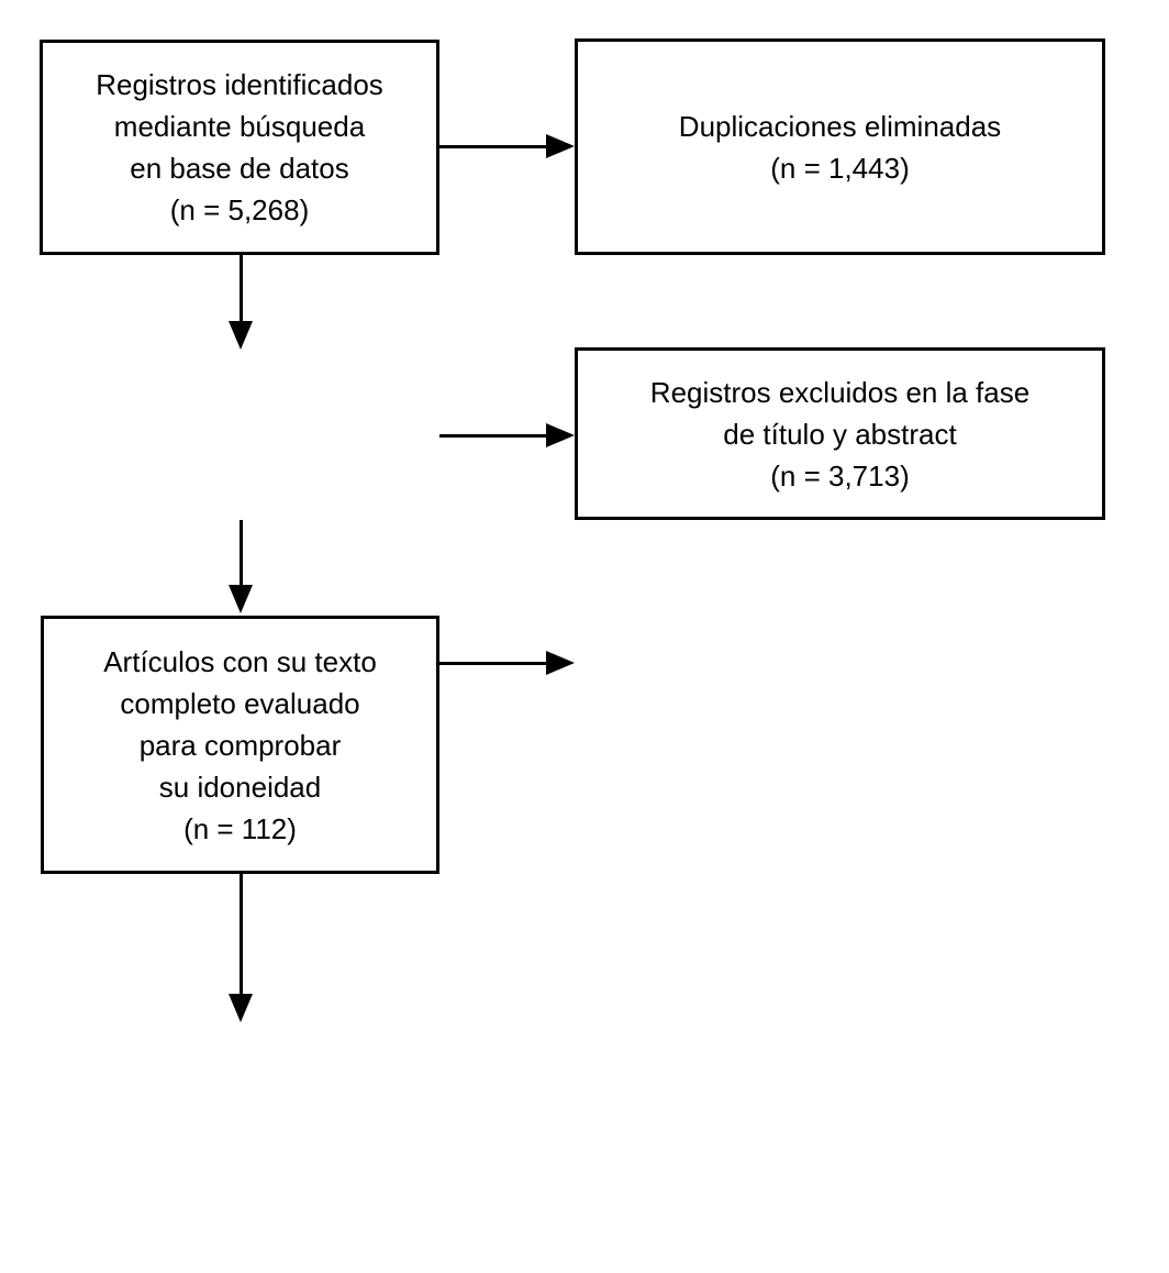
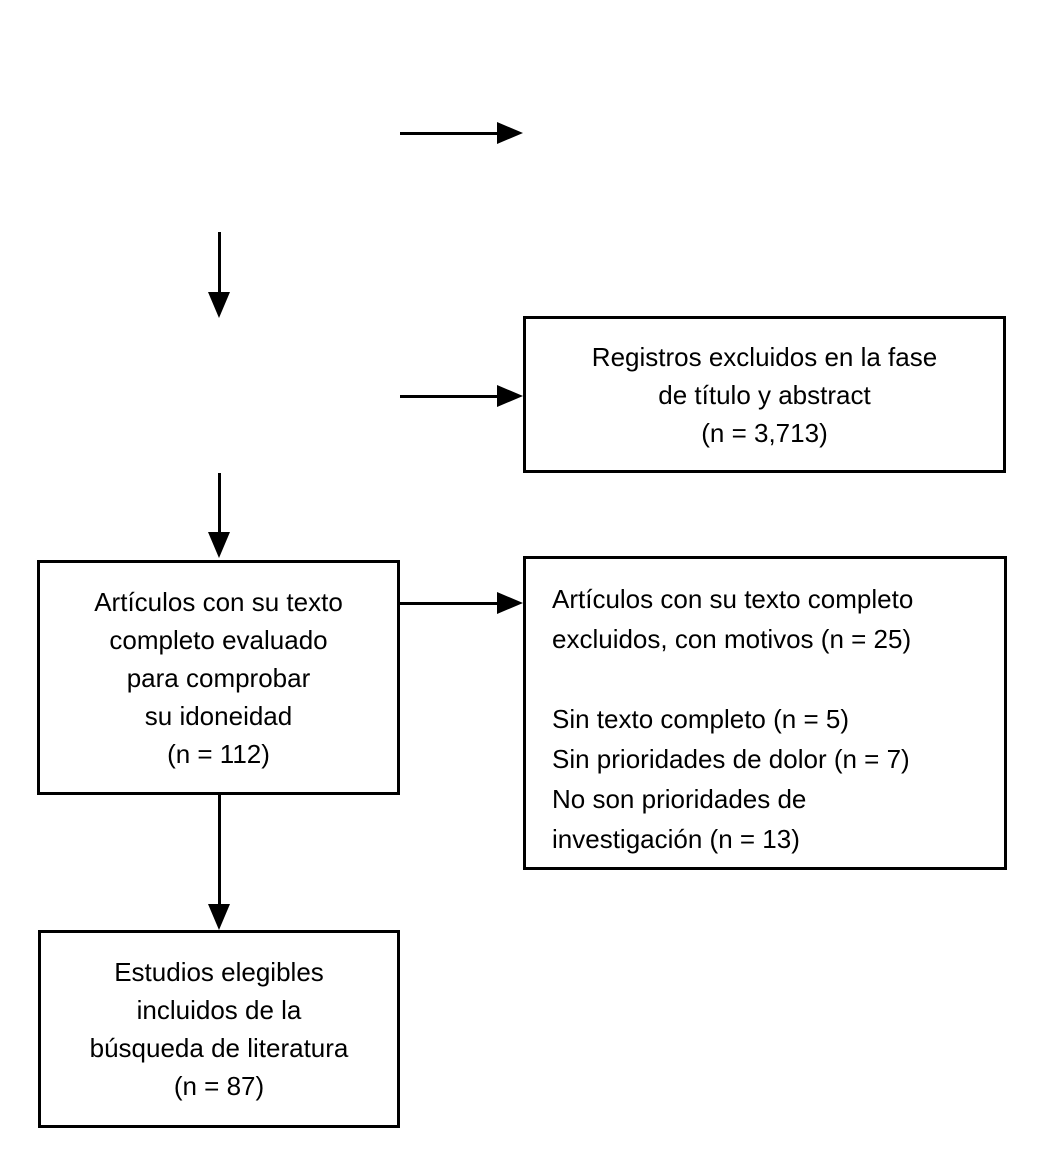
- Registros identificados
- mediante búsqueda
- en base de datos
- (n = 5,268)
- Duplicaciones eliminadas
- (n = 1,443)
  Registros excluidos en la fase
  de título y abstract
  (n = 3,713)
  Artículos con su texto
  completo evaluado
  para comprobar
  su idoneidad
  (n = 112)
+ Artículos con su texto completo
+ excluidos, con motivos (n = 25)
+ Sin texto completo (n = 5)
+ Sin prioridades de dolor (n = 7)
+ No son prioridades de
+ investigación (n = 13)
+ Estudios elegibles
+ incluidos de la
+ búsqueda de literatura
+ (n = 87)
